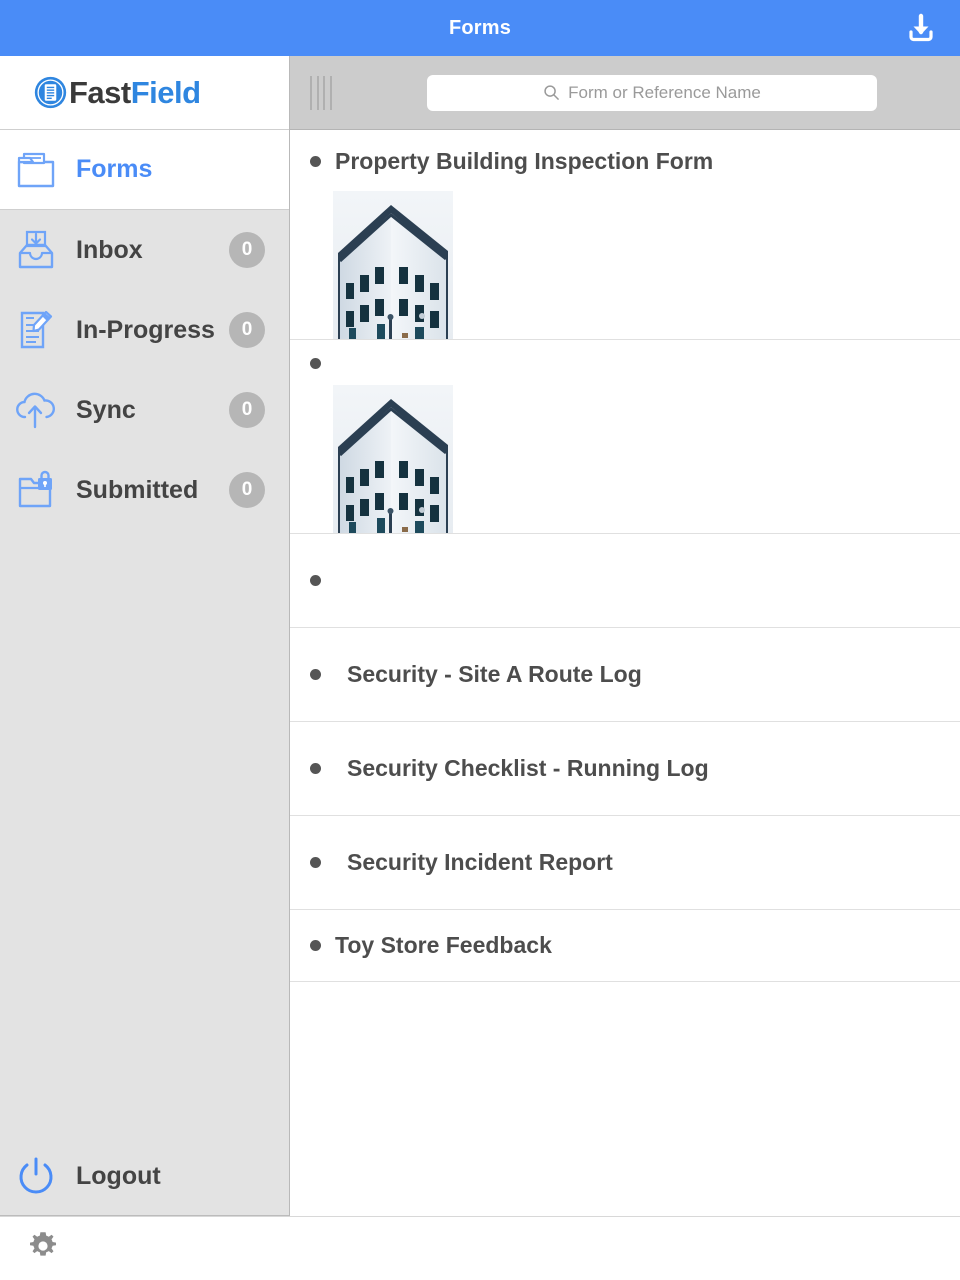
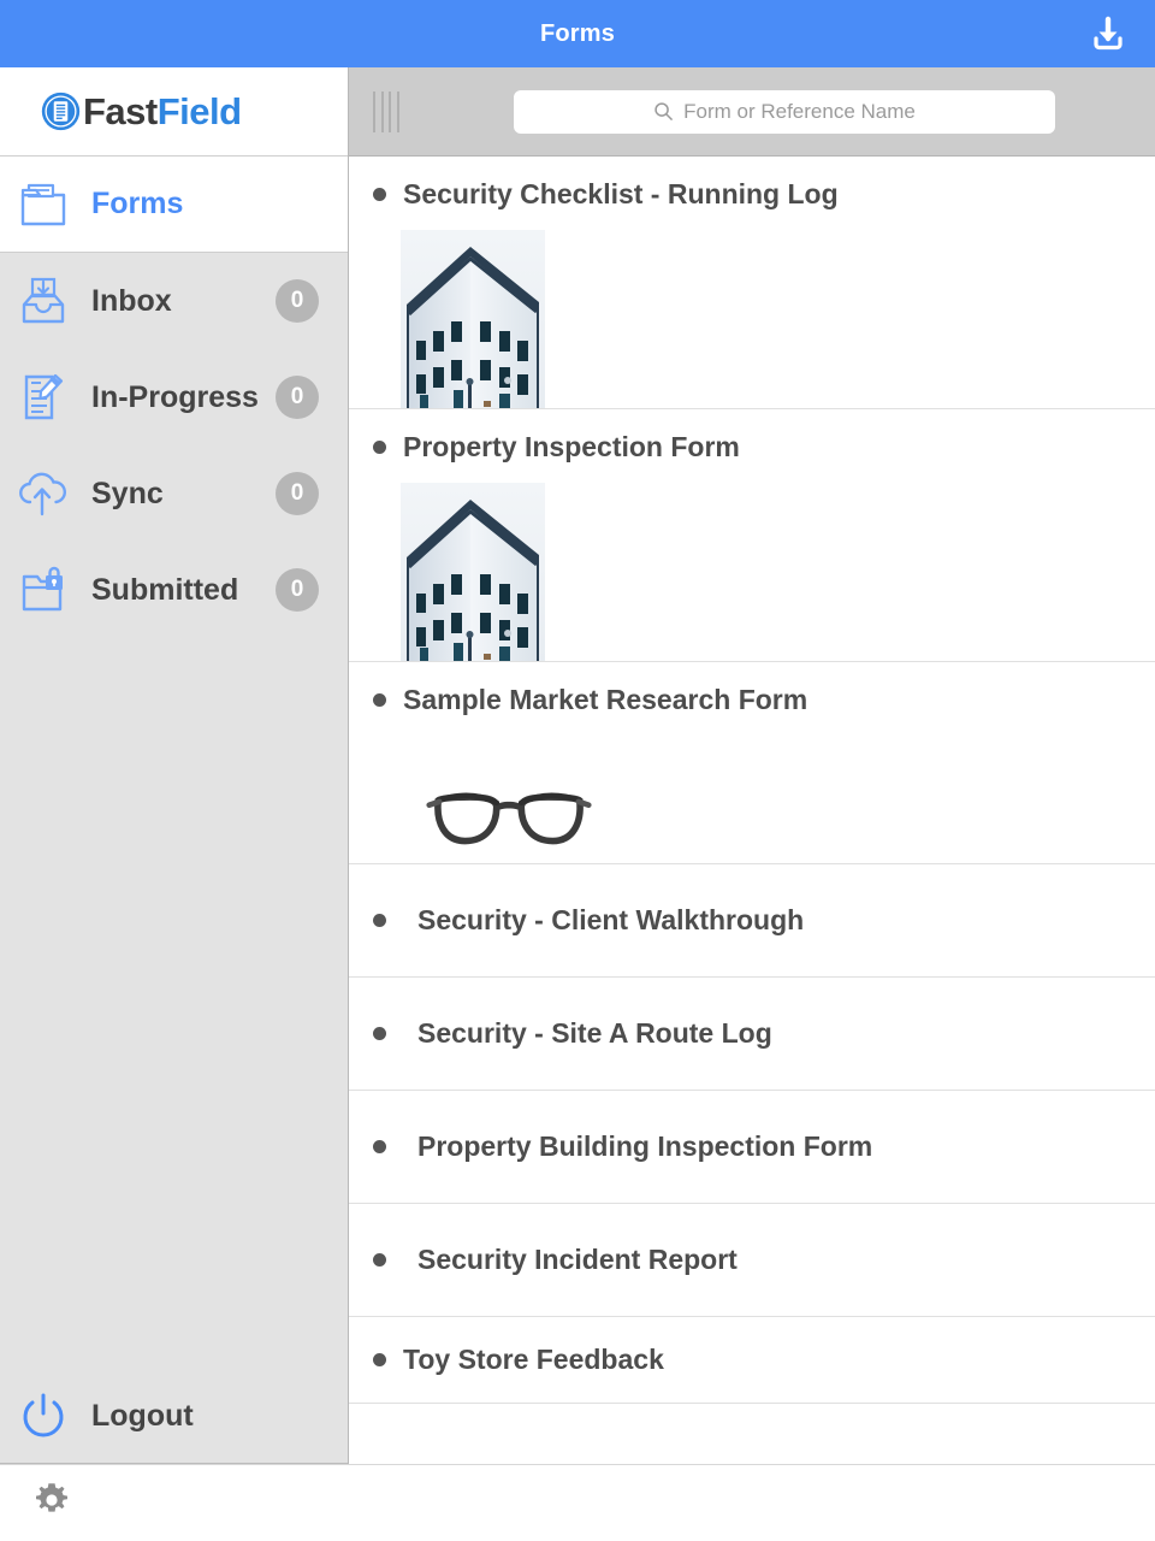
  Forms
  FastField
  Forms
  Inbox
  0
  In-Progress
  0
  Sync
  0
  Submitted
  0
  Logout
  Form or Reference Name
- Property Building Inspection Form
+ Security Checklist - Running Log
+ Property Inspection Form
+ Sample Market Research Form
+ Security - Client Walkthrough
  Security - Site A Route Log
- Security Checklist - Running Log
+ Property Building Inspection Form
  Security Incident Report
  Toy Store Feedback
